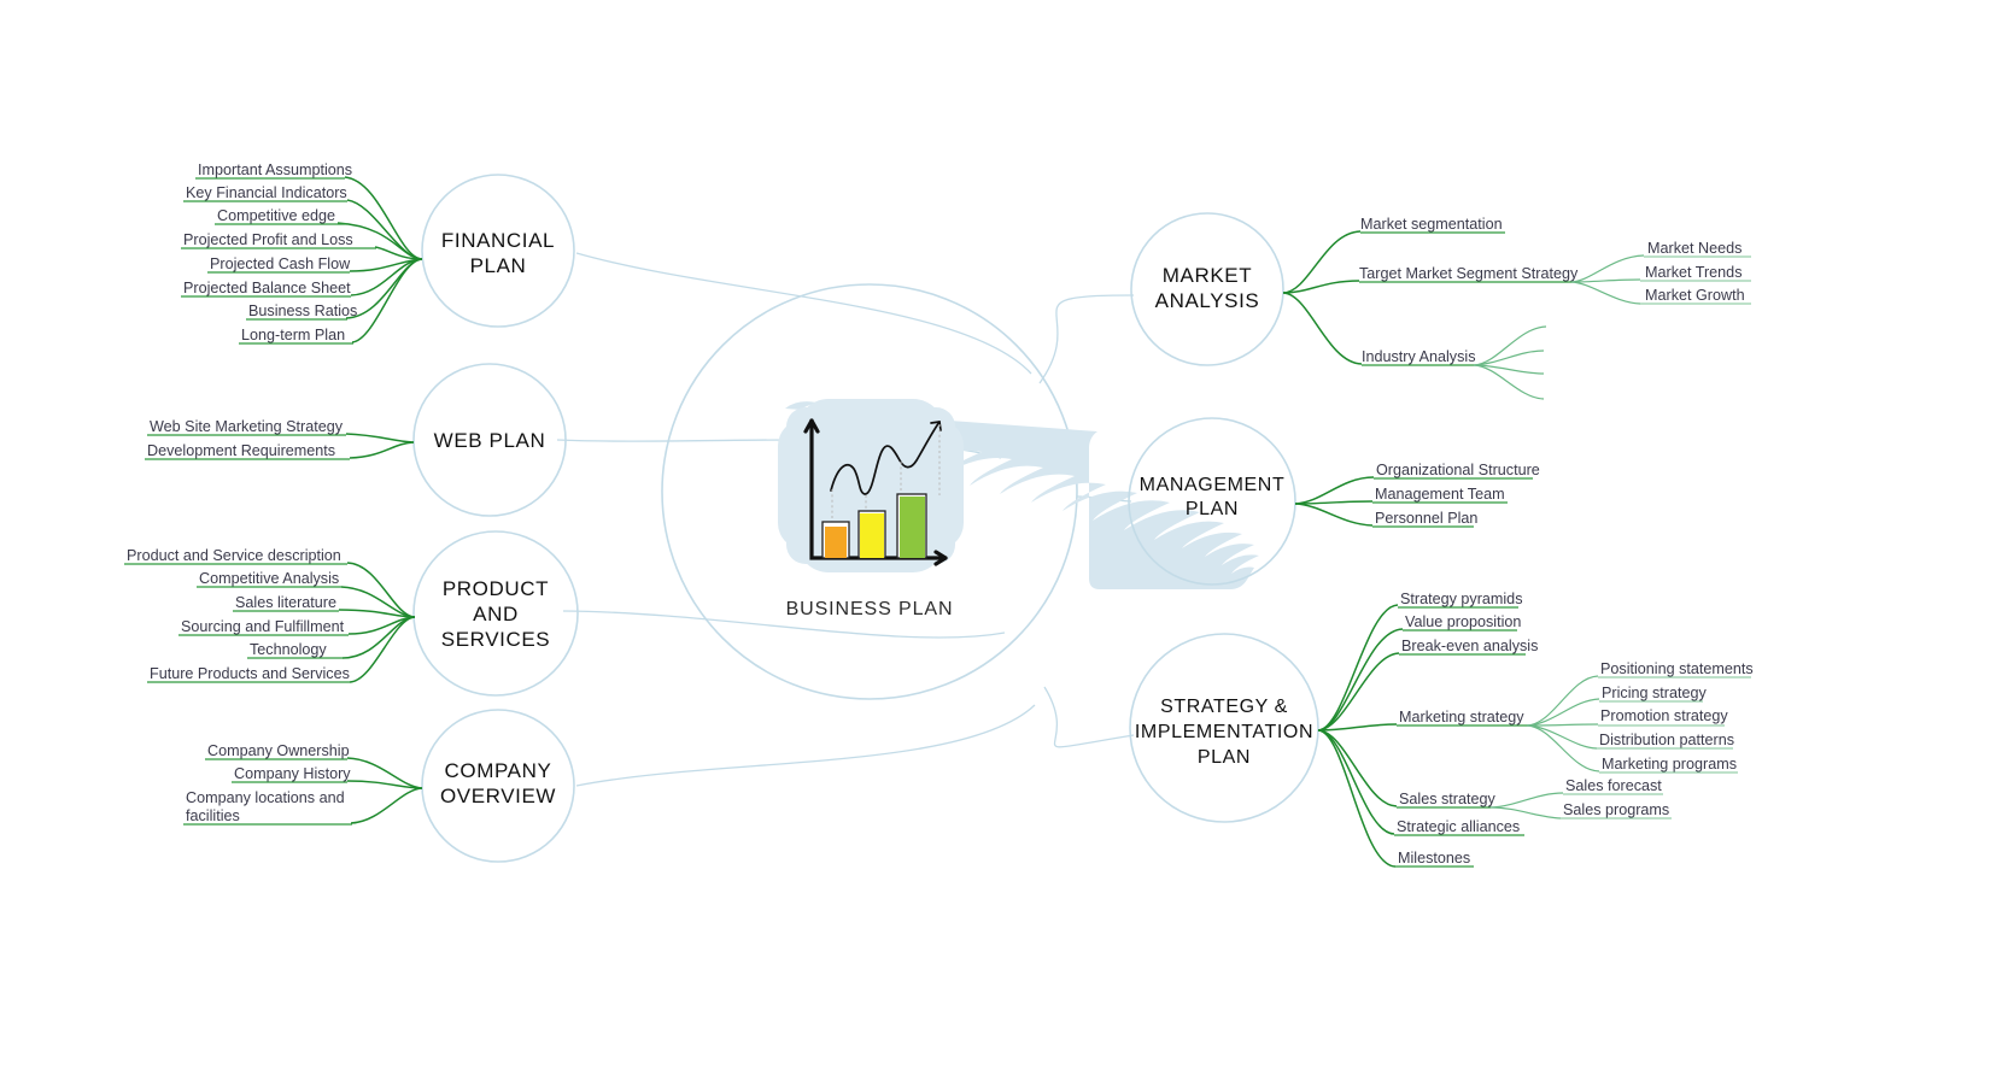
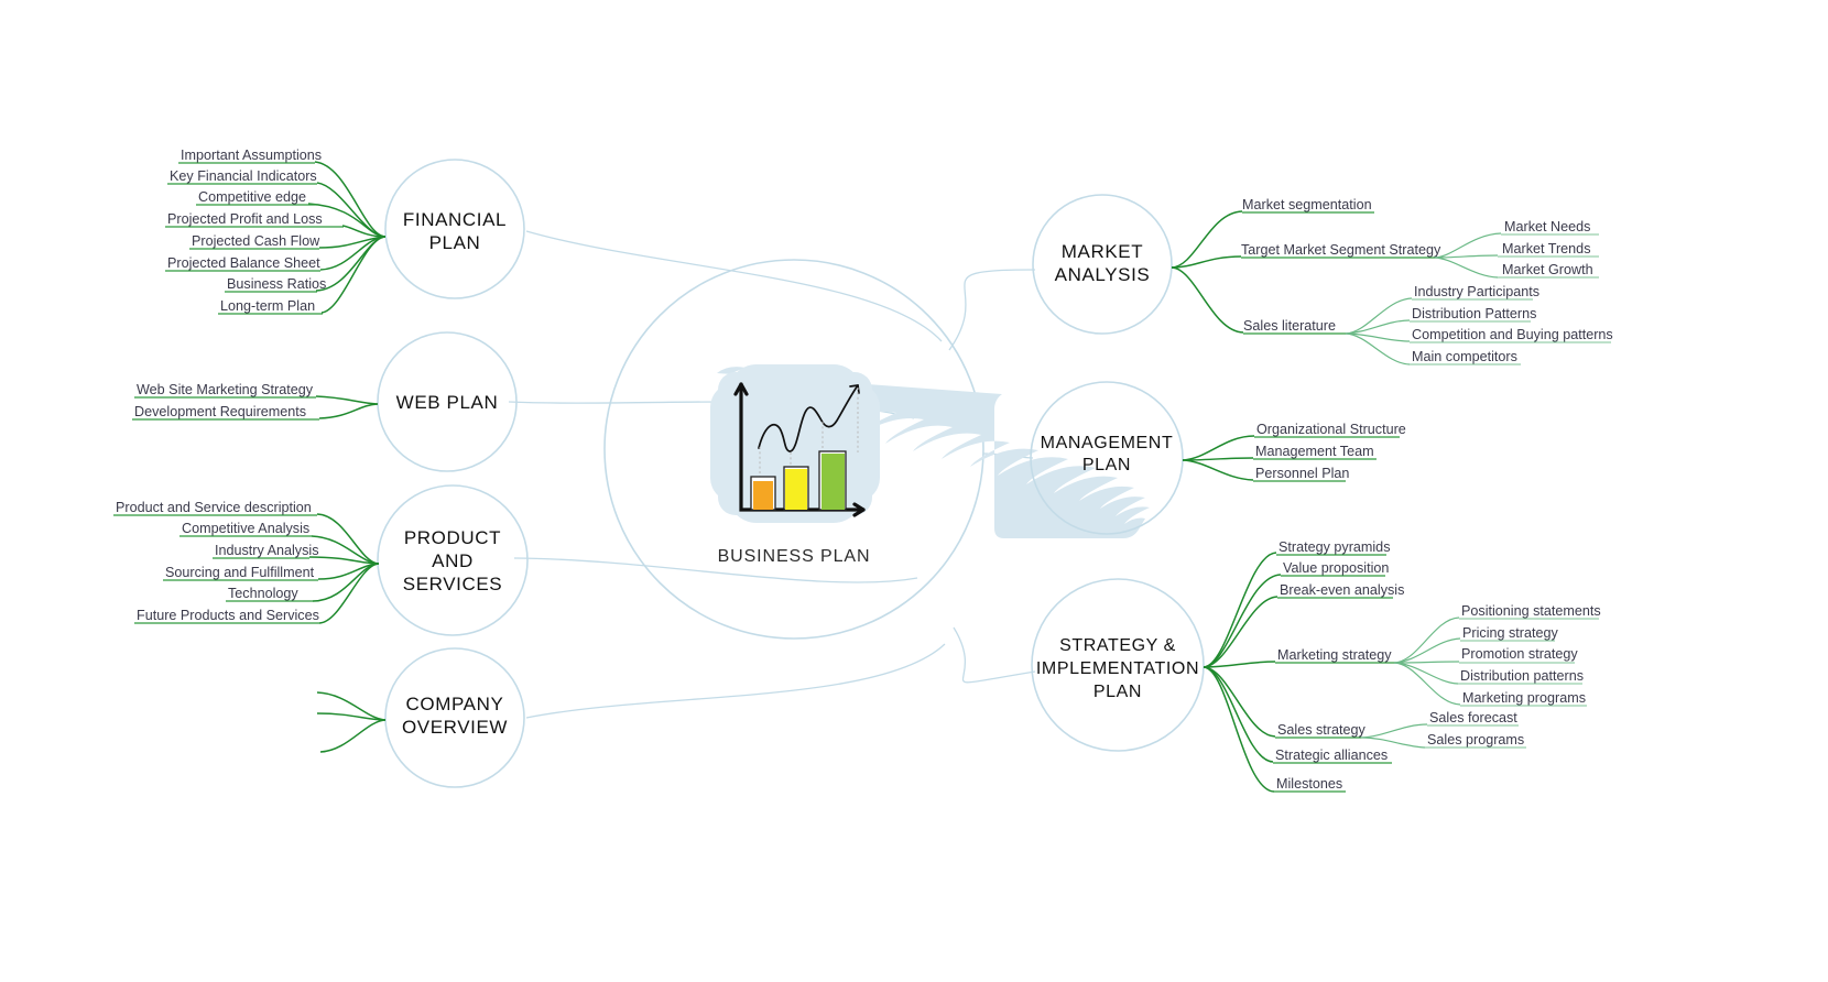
  BUSINESS PLAN
  FINANCIAL
  PLAN
  WEB PLAN
  PRODUCT
  AND
  SERVICES
  COMPANY
  OVERVIEW
  MARKET
  ANALYSIS
  MANAGEMENT
  PLAN
  STRATEGY &
  IMPLEMENTATION
  PLAN
  Important Assumptions
  Key Financial Indicators
  Competitive edge
  Projected Profit and Loss
  Projected Cash Flow
  Projected Balance Sheet
  Business Ratios
  Long-term Plan
  Web Site Marketing Strategy
  Development Requirements
  Product and Service description
  Competitive Analysis
- Sales literature
+ Industry Analysis
  Sourcing and Fulfillment
  Technology
  Future Products and Services
- Company Ownership
- Company History
- Company locations and
- facilities
  Market segmentation
  Target Market Segment Strategy
- Industry Analysis
+ Sales literature
  Market Needs
  Market Trends
  Market Growth
+ Industry Participants
+ Distribution Patterns
+ Competition and Buying patterns
+ Main competitors
  Organizational Structure
  Management Team
  Personnel Plan
  Strategy pyramids
  Value proposition
  Break-even analysis
  Marketing strategy
  Sales strategy
  Strategic alliances
  Milestones
  Positioning statements
  Pricing strategy
  Promotion strategy
  Distribution patterns
  Marketing programs
  Sales forecast
  Sales programs
